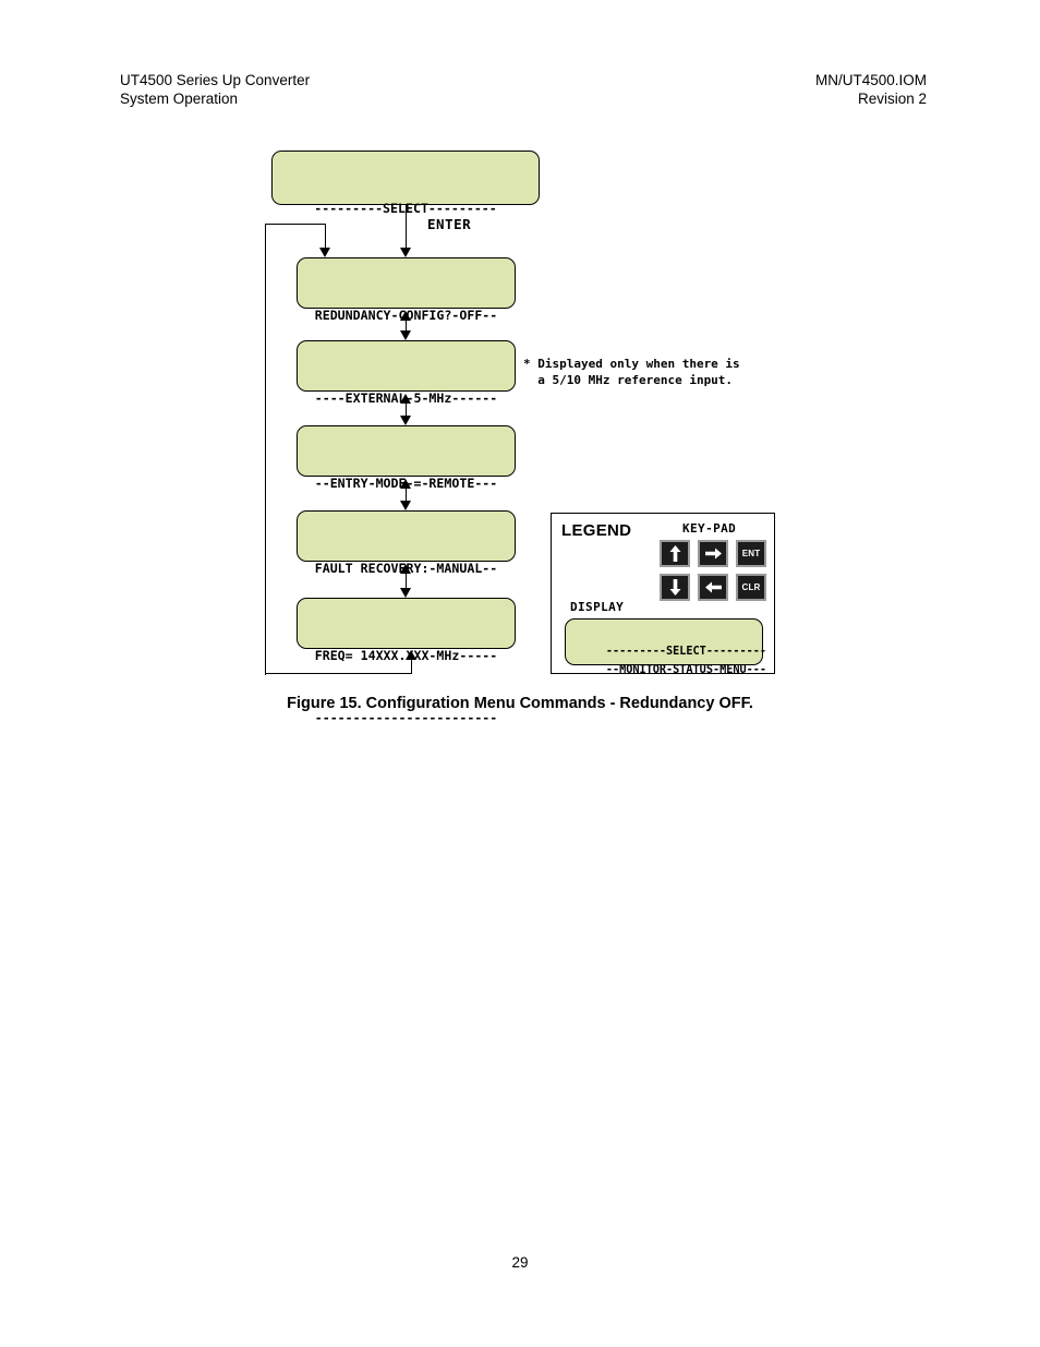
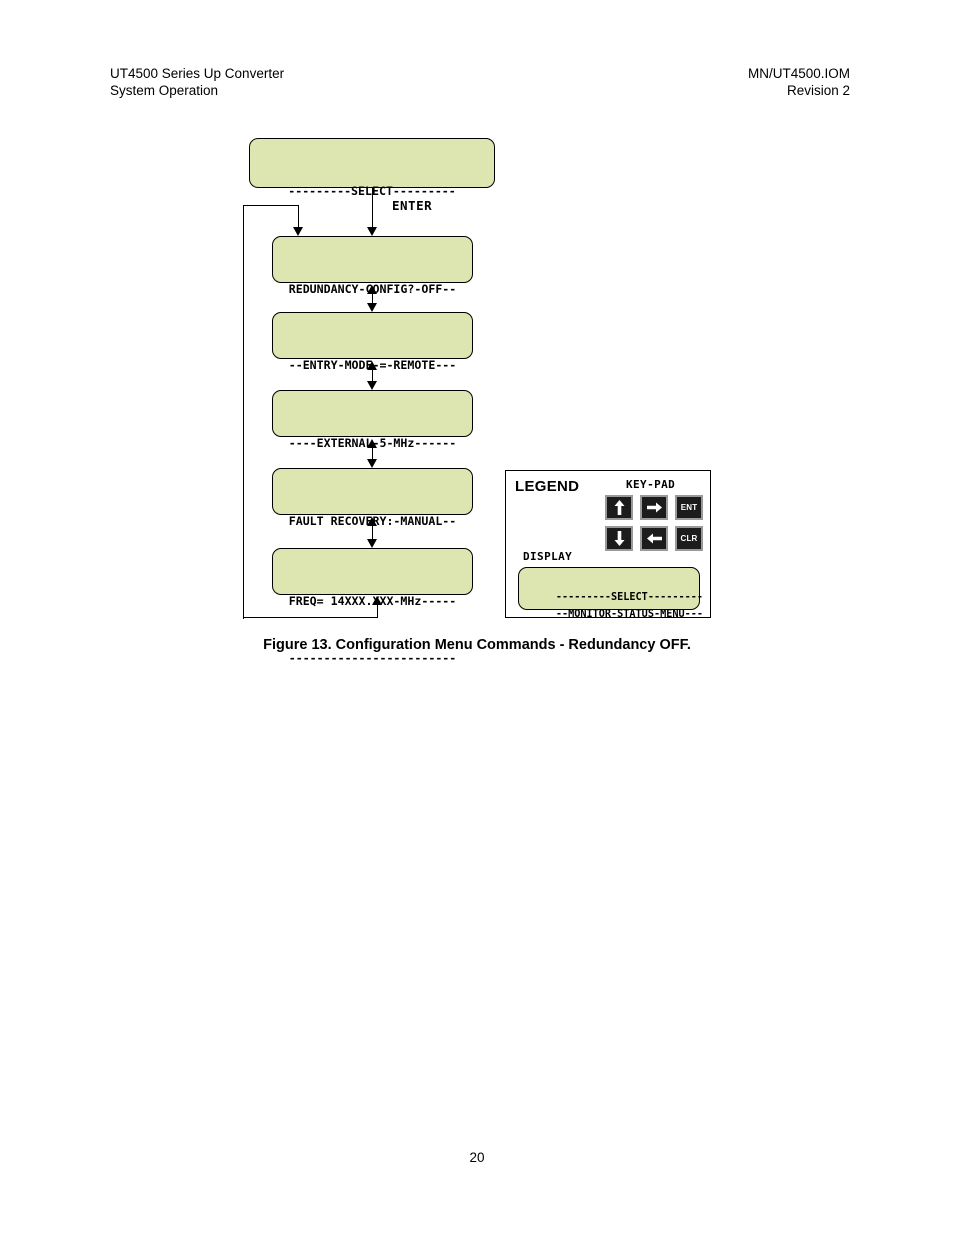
  UT4500 Series Up Converter
  System Operation
  MN/UT4500.IOM
  Revision 2
  ---------SELECT---------
  ENTER
  REDUNDANCY-CONFIG?-OFF--
- ----EXTERNAL-5-MHz------
+ --ENTRY-MODE-=-REMOTE---
- * Displayed only when there is
- a 5/10 MHz reference input.
- --ENTRY-MODE-=-REMOTE---
+ ----EXTERNAL-5-MHz------
  FAULT RECOVERY:-MANUAL--
  FREQ= 14XXX.XXX-MHz-----
  ------------------------
  LEGEND
  KEY-PAD
  ENT
  CLR
  DISPLAY
  ---------SELECT--------- --MONITOR-STATUS-MENU---
- Figure 15. Configuration Menu Commands - Redundancy OFF.
+ Figure 13. Configuration Menu Commands - Redundancy OFF.
- 29
+ 20
